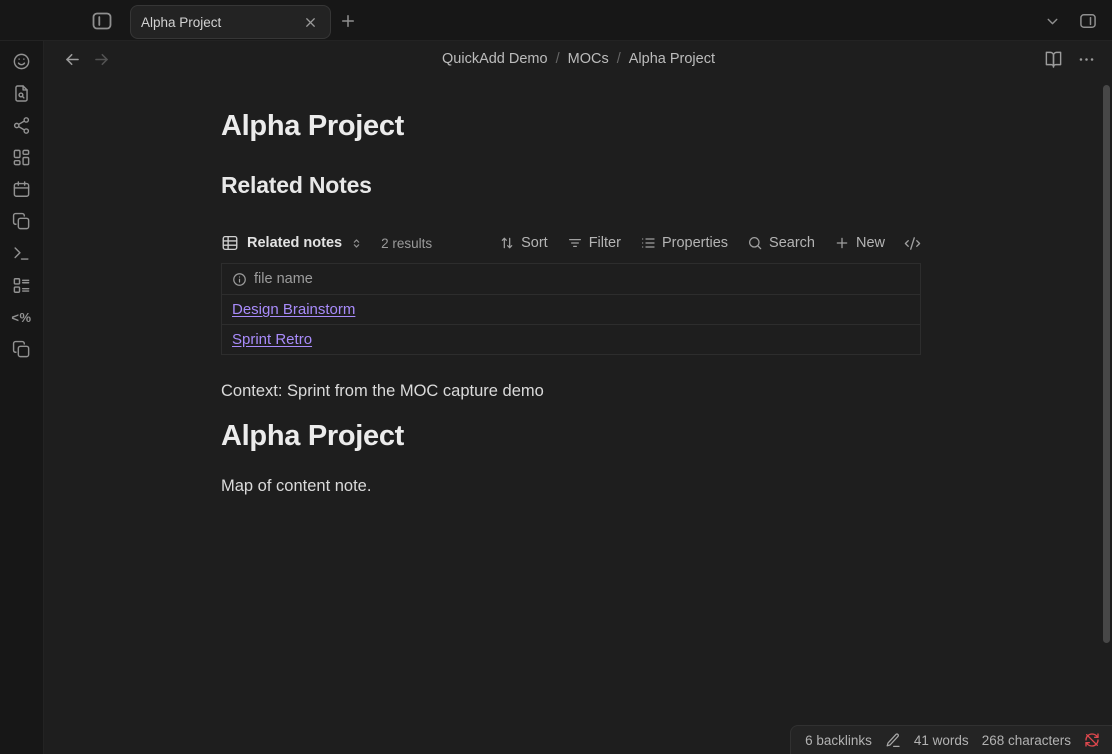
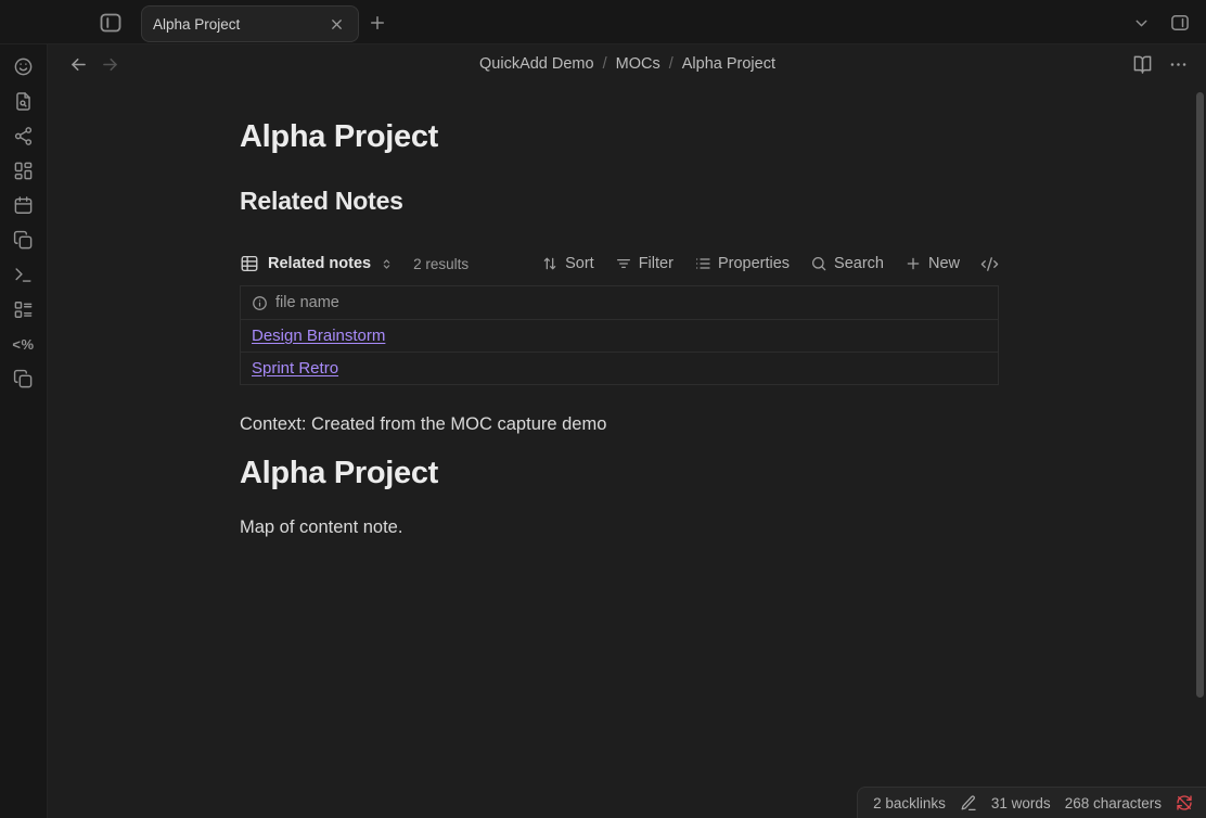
  Alpha Project
  <%
  QuickAdd Demo
  /
  MOCs
  /
  Alpha Project
  Alpha Project
  Related Notes
  Related notes
  2 results
  Sort
  Filter
  Properties
  Search
  New
  file name
  Design Brainstorm
  Sprint Retro
- Context: Sprint from the MOC capture demo
+ Context: Created from the MOC capture demo
  Alpha Project
  Map of content note.
- 6 backlinks
+ 2 backlinks
- 41 words
+ 31 words
  268 characters
